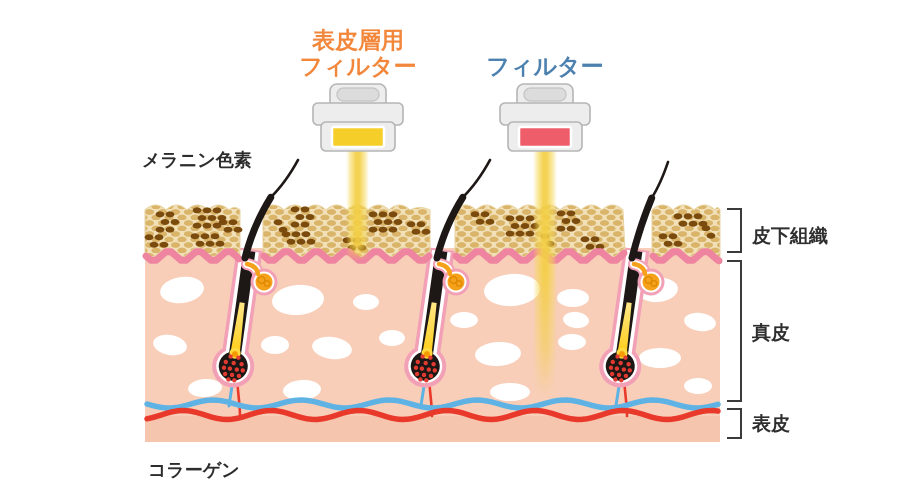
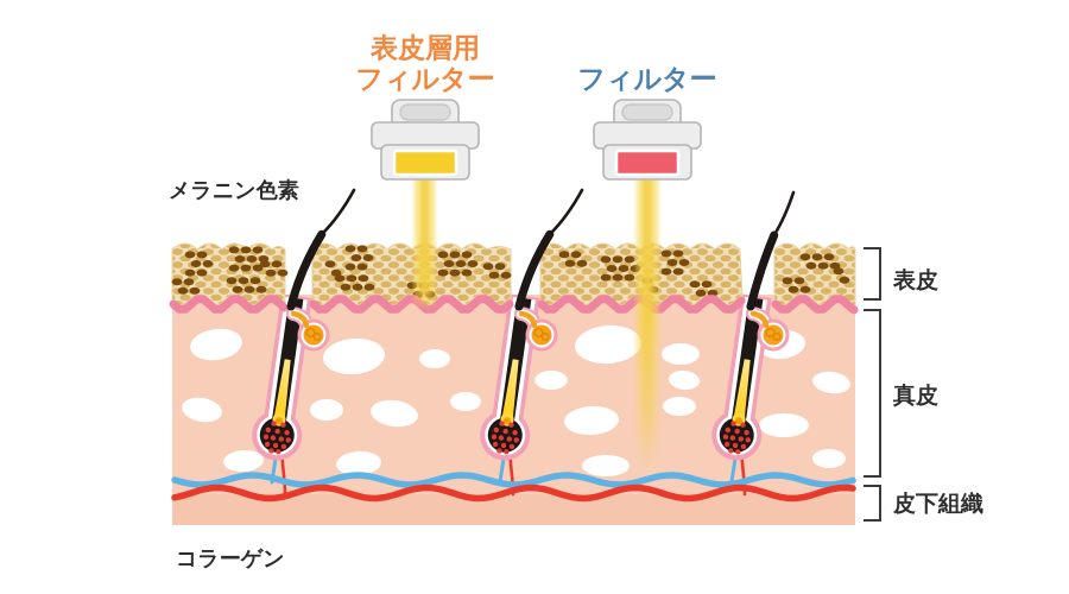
  表皮層用
  フィルター
  フィルター
  メラニン色素
  コラーゲン
- 皮下組織
+ 表皮
  真皮
- 表皮
+ 皮下組織
